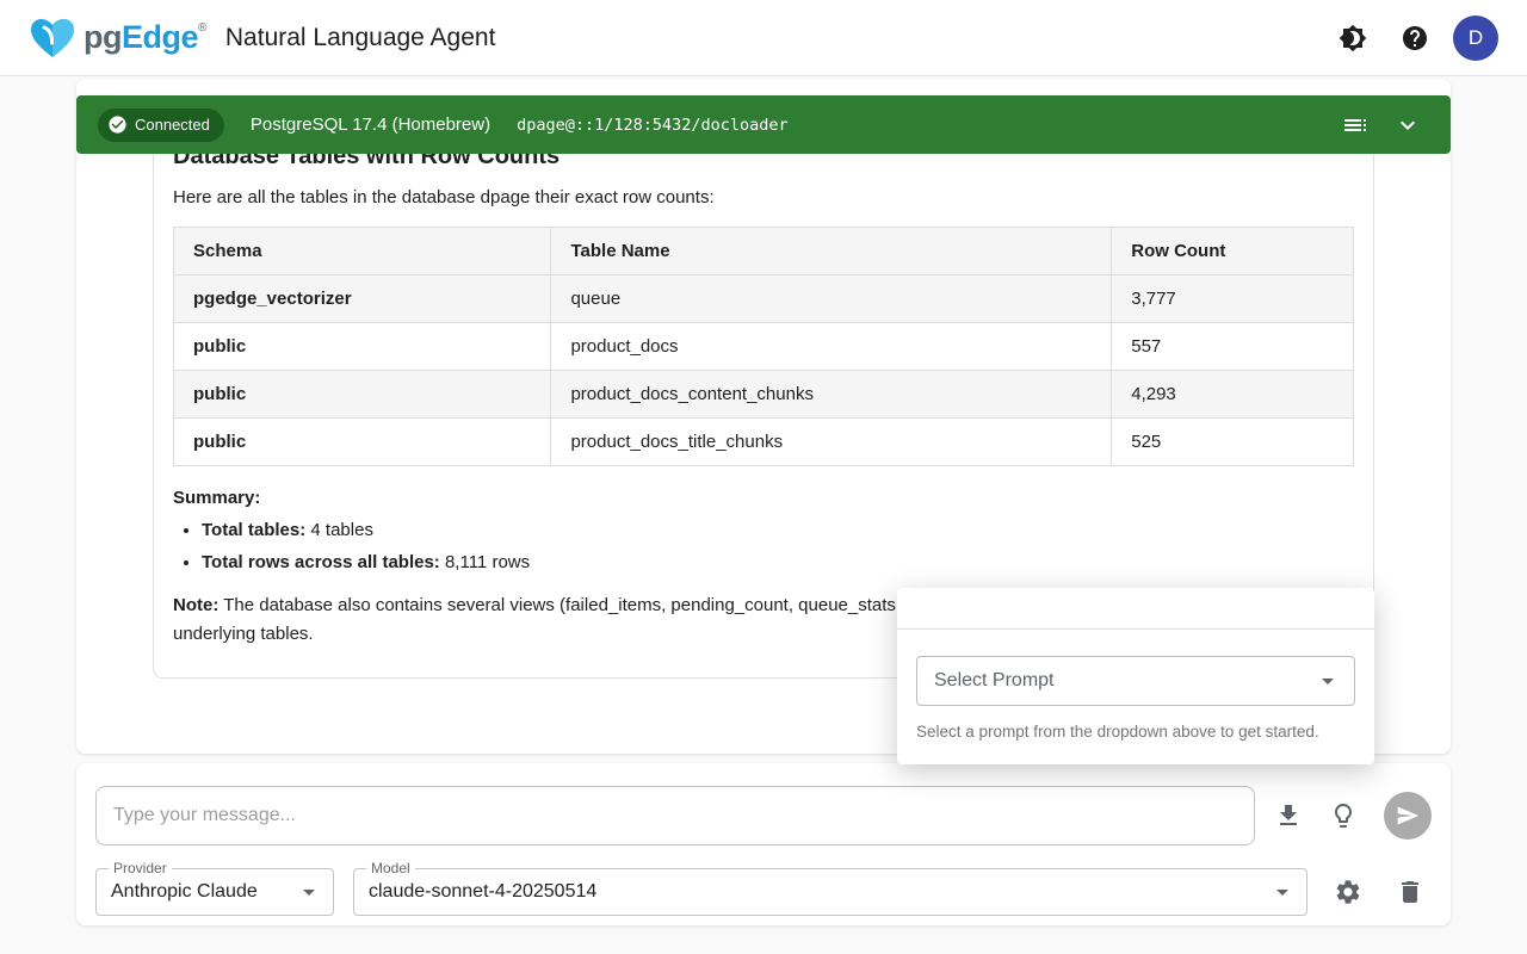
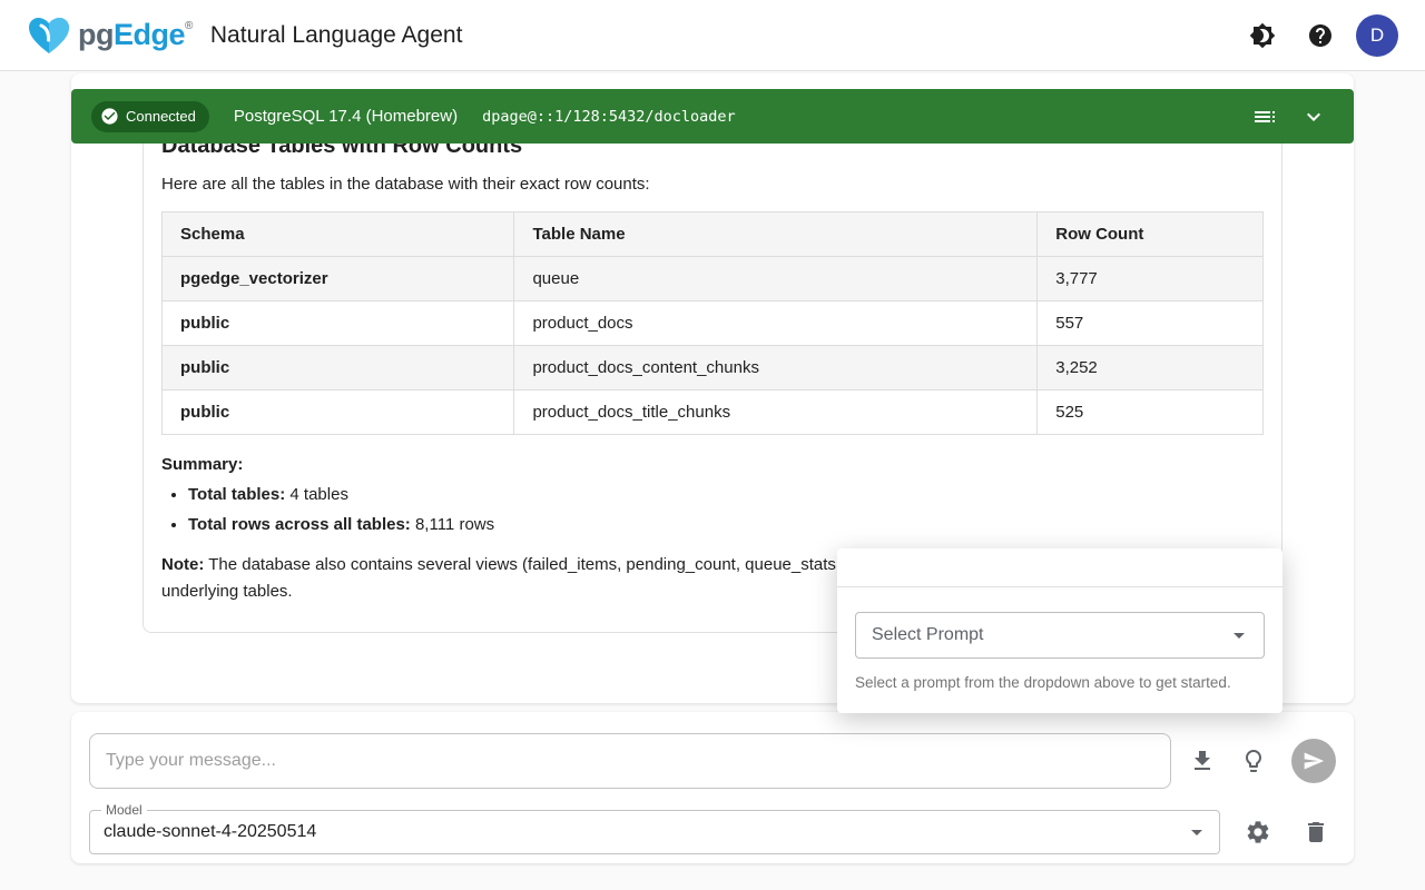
  pg
  Edge
  ®
  Natural Language Agent
  D
  Connected
  PostgreSQL 17.4 (Homebrew)
  dpage@::1/128:5432/docloader
  Database Tables with Row Counts
- Here are all the tables in the database dpage their exact row counts:
+ Here are all the tables in the database with their exact row counts:
  Schema	Table Name	Row Count
  pgedge_vectorizer	queue	3,777
  public	product_docs	557
- public	product_docs_content_chunks	4,293
+ public	product_docs_content_chunks	3,252
  public	product_docs_title_chunks	525
  Summary:
  Total tables: 4 tables
  Total rows across all tables: 8,111 rows
  Type your message...
- Provider
- Anthropic Claude
  Model
  claude-sonnet-4-20250514
  Select Prompt
  Select a prompt from the dropdown above to get started.
